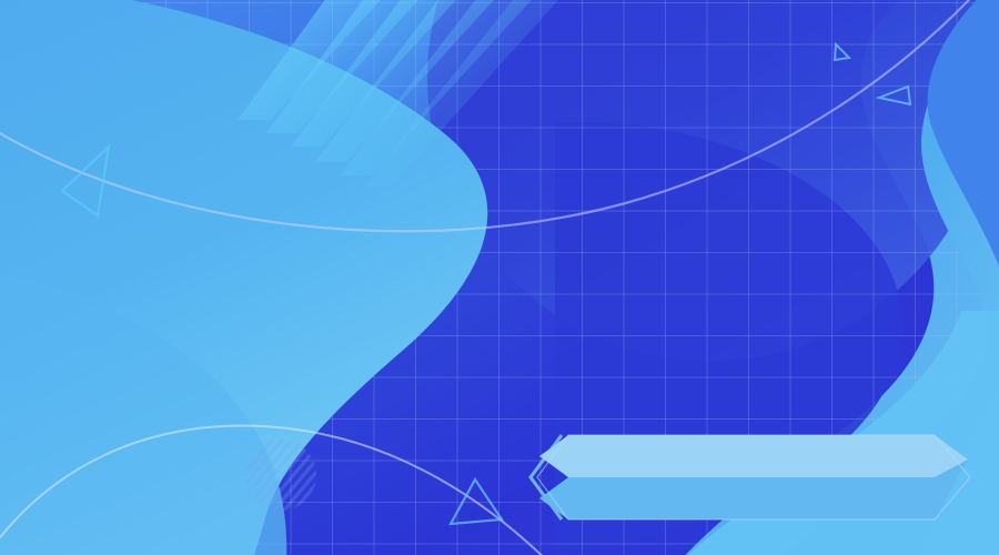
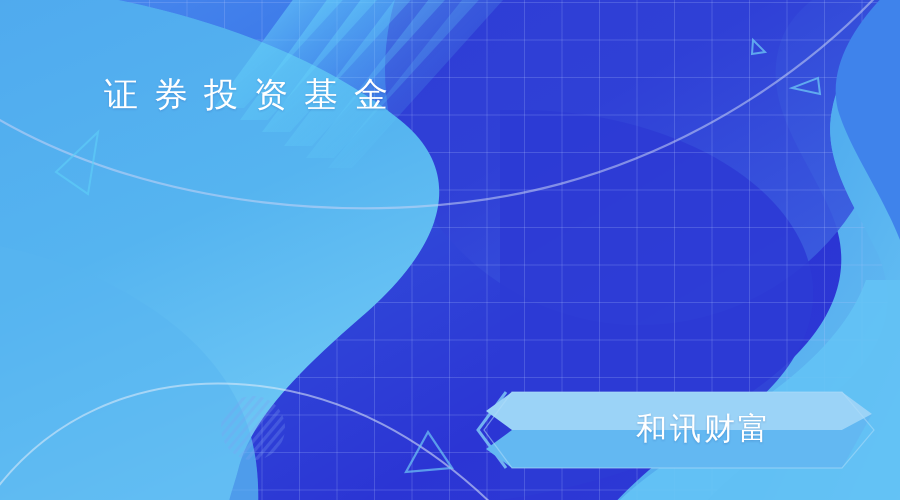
+ 证券投资基金
+ 和讯财富
